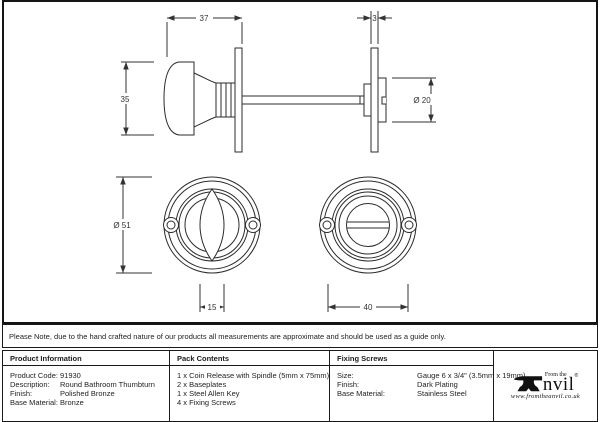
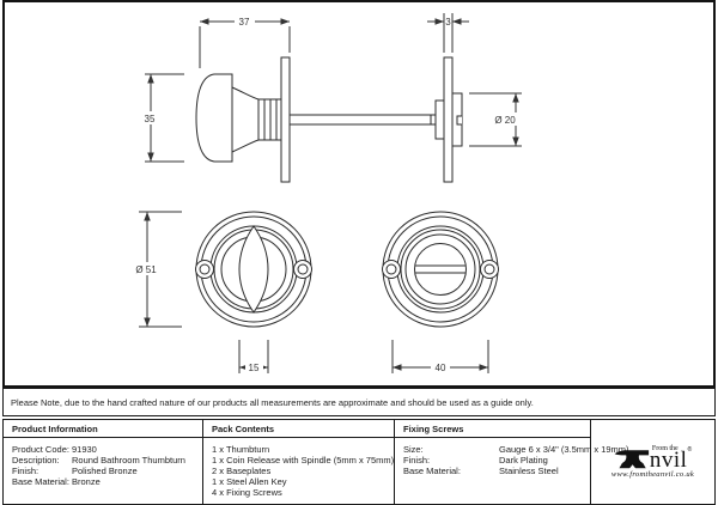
  37
  3
  35
  Ø 20
  Ø 51
  15
  40
  Please Note, due to the hand crafted nature of our products all measurements are approximate and should be used as a guide only.
  Product Information
  Product Code:
  91930
  Description:
  Round Bathroom Thumbturn
  Finish:
  Polished Bronze
  Base Material:
  Bronze
  Pack Contents
+ 1 x Thumbturn
  1 x Coin Release with Spindle (5mm x 75mm)
  2 x Baseplates
  1 x Steel Allen Key
  4 x Fixing Screws
  Fixing Screws
  Size:
  Gauge 6 x 3/4" (3.5mm x 19mm)
  Finish:
  Dark Plating
  Base Material:
  Stainless Steel
  nvil
